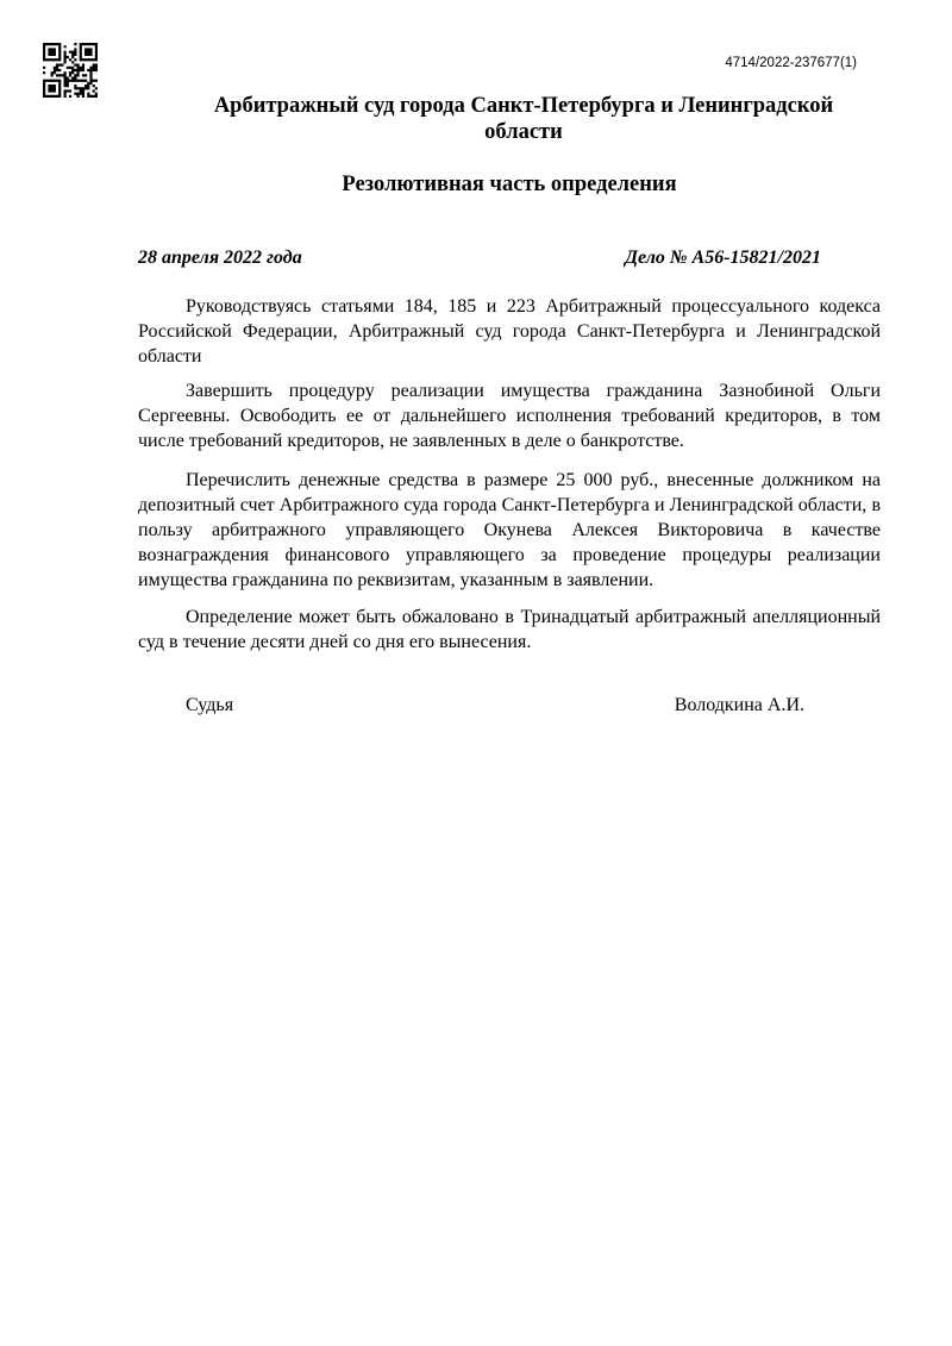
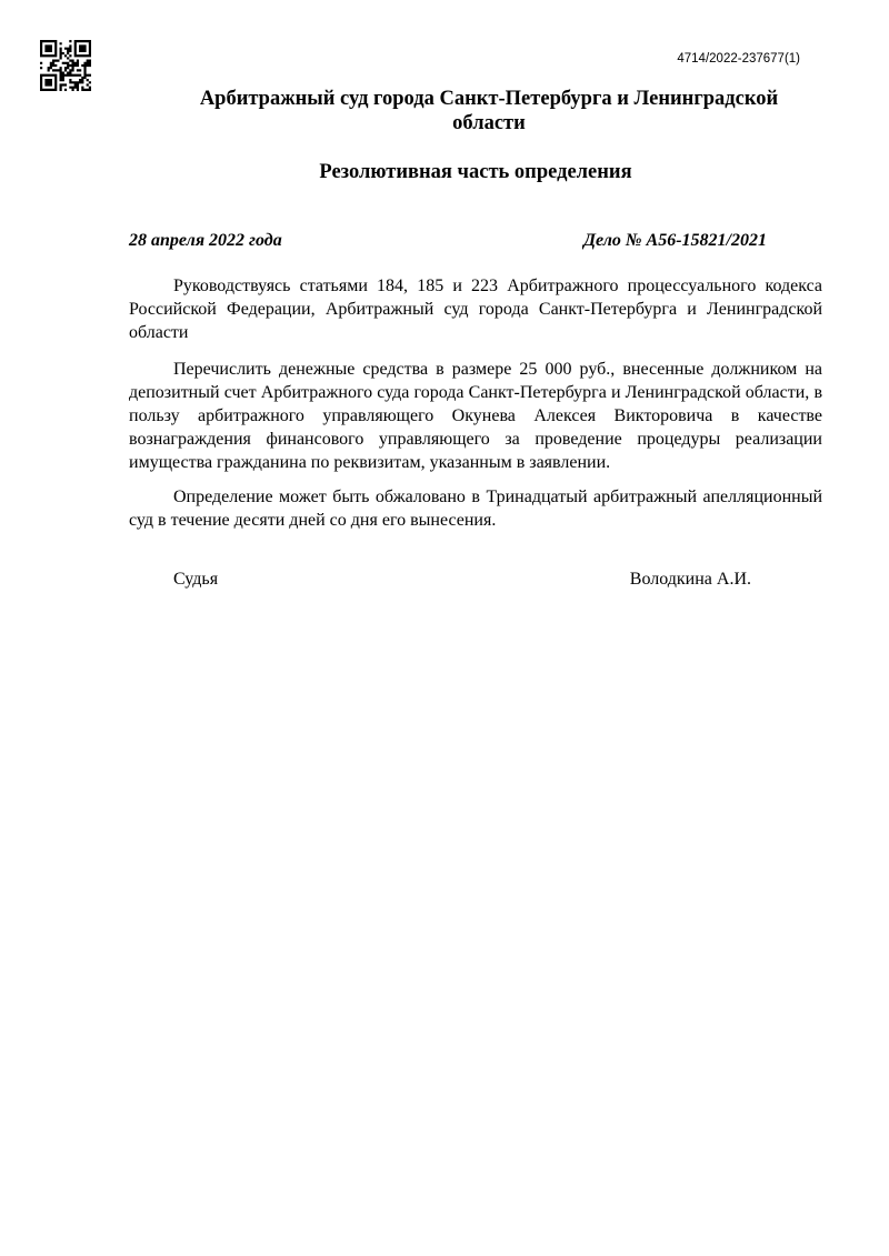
  4714/2022-237677(1)
  Арбитражный суд города Санкт-Петербурга и Ленинградской области
  Резолютивная часть определения
  28 апреля 2022 года
  Дело № А56-15821/2021
- Руководствуясь статьями 184, 185 и 223 Арбитражный процессуального кодекса Российской Федерации, Арбитражный суд города Санкт-Петербурга и Ленинградской области
+ Руководствуясь статьями 184, 185 и 223 Арбитражного процессуального кодекса Российской Федерации, Арбитражный суд города Санкт-Петербурга и Ленинградской области
- Завершить процедуру реализации имущества гражданина Зазнобиной Ольги Сергеевны. Освободить ее от дальнейшего исполнения требований кредиторов, в том числе требований кредиторов, не заявленных в деле о банкротстве.
  Перечислить денежные средства в размере 25 000 руб., внесенные должником на депозитный счет Арбитражного суда города Санкт-Петербурга и Ленинградской области, в пользу арбитражного управляющего Окунева Алексея Викторовича в качестве вознаграждения финансового управляющего за проведение процедуры реализации имущества гражданина по реквизитам, указанным в заявлении.
  Определение может быть обжаловано в Тринадцатый арбитражный апелляционный суд в течение десяти дней со дня его вынесения.
  Судья
  Володкина А.И.
